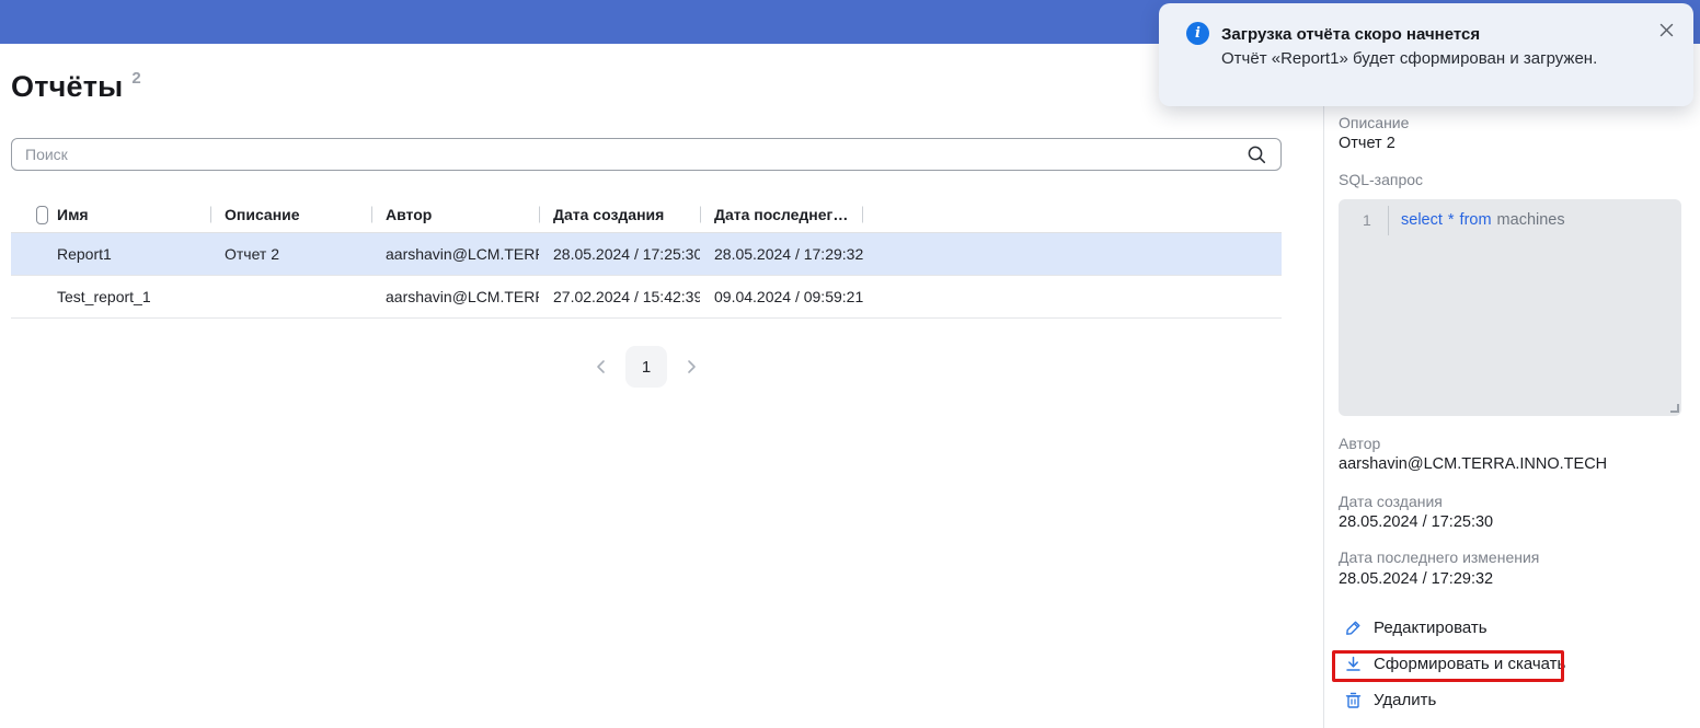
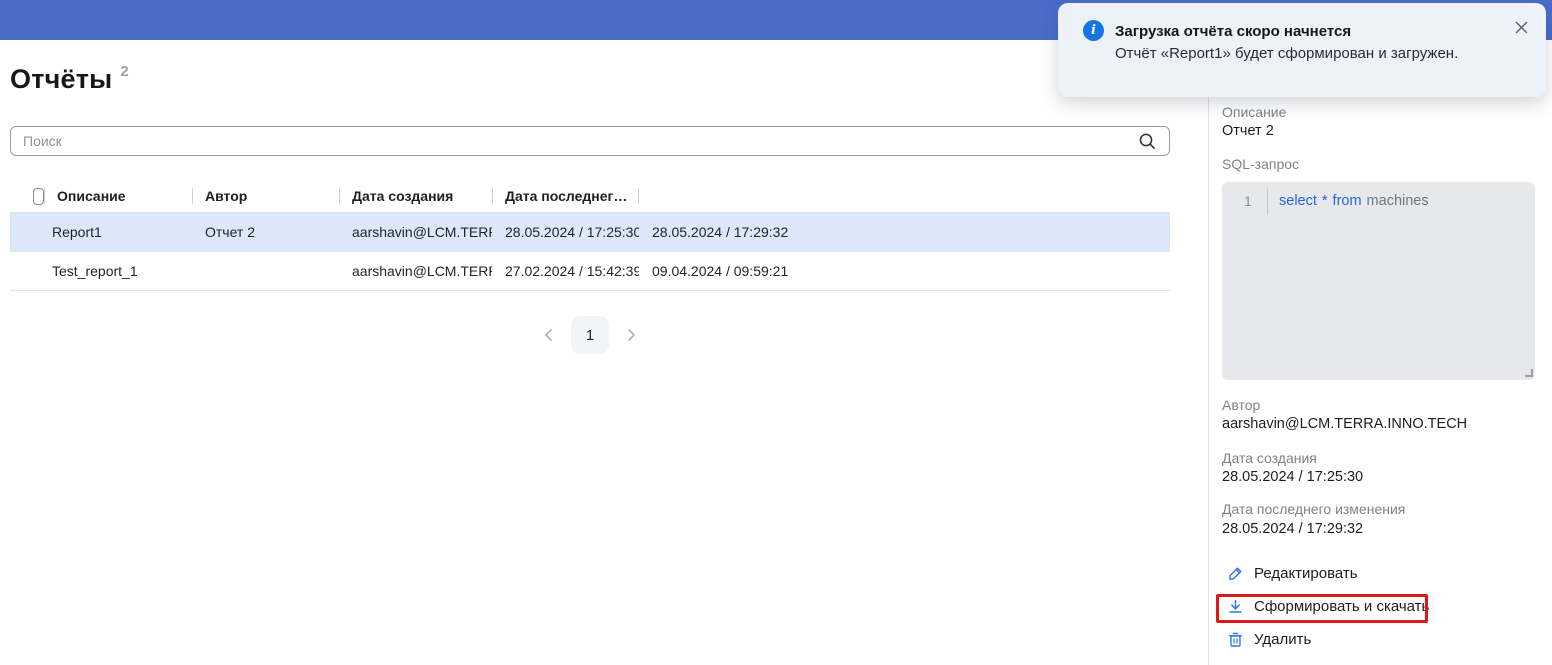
  Отчёты
  2
  Поиск
- Имя
  Описание
  Автор
  Дата создания
  Дата последнег…
  Report1
  Отчет 2
  28.05.2024 / 17:25:30
  28.05.2024 / 17:29:32
  Test_report_1
  27.02.2024 / 15:42:39
  09.04.2024 / 09:59:21
  1
  Описание
  Отчет 2
  SQL-запрос
  1
  select * from machines
  Автор
  aarshavin@LCM.TERRA.INNO.TECH
  Дата создания
  28.05.2024 / 17:25:30
  Дата последнего изменения
  28.05.2024 / 17:29:32
  Редактировать
  Сформировать и скачать
  Удалить
  i
  Загрузка отчёта скоро начнется
  Отчёт «Report1» будет сформирован и загружен.
